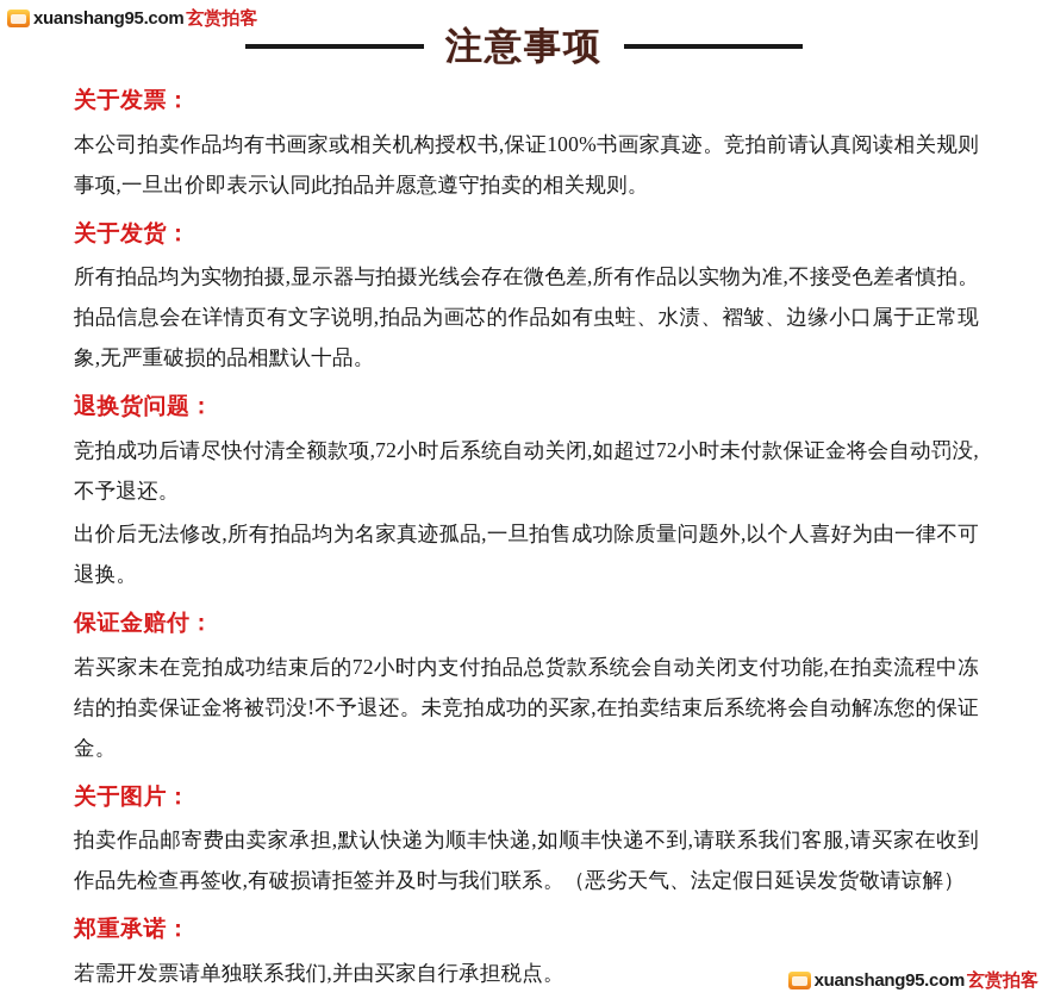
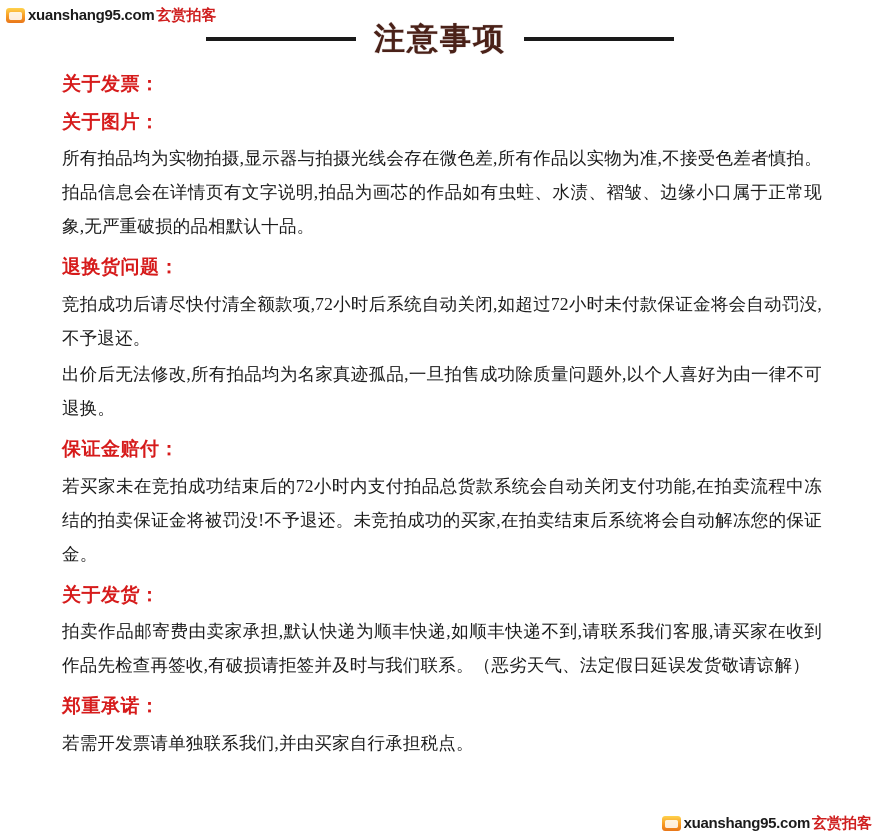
  xuanshang95.com
  玄赏拍客
  注意事项
  关于发票：
- 本公司拍卖作品均有书画家或相关机构授权书,保证100%书画家真迹。竞拍前请认真阅读相关规则事项,一旦出价即表示认同此拍品并愿意遵守拍卖的相关规则。
- 关于发货：
+ 关于图片：
  所有拍品均为实物拍摄,显示器与拍摄光线会存在微色差,所有作品以实物为准,不接受色差者慎拍。拍品信息会在详情页有文字说明,拍品为画芯的作品如有虫蛀、水渍、褶皱、边缘小口属于正常现象,无严重破损的品相默认十品。
  退换货问题：
  竞拍成功后请尽快付清全额款项,72小时后系统自动关闭,如超过72小时未付款保证金将会自动罚没,不予退还。
  出价后无法修改,所有拍品均为名家真迹孤品,一旦拍售成功除质量问题外,以个人喜好为由一律不可退换。
  保证金赔付：
  若买家未在竞拍成功结束后的72小时内支付拍品总货款系统会自动关闭支付功能,在拍卖流程中冻结的拍卖保证金将被罚没!不予退还。未竞拍成功的买家,在拍卖结束后系统将会自动解冻您的保证金。
- 关于图片：
+ 关于发货：
  拍卖作品邮寄费由卖家承担,默认快递为顺丰快递,如顺丰快递不到,请联系我们客服,请买家在收到作品先检查再签收,有破损请拒签并及时与我们联系。（恶劣天气、法定假日延误发货敬请谅解）
  郑重承诺：
  若需开发票请单独联系我们,并由买家自行承担税点。
  xuanshang95.com
  玄赏拍客
